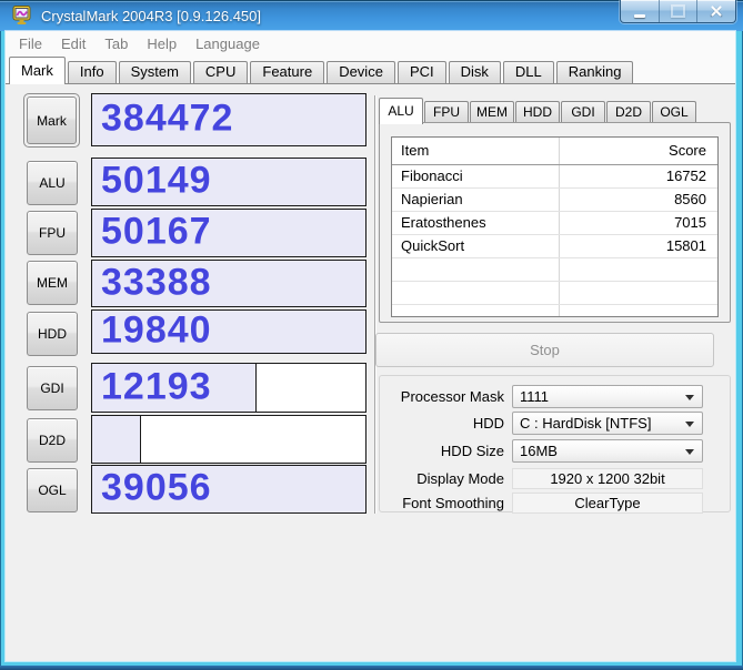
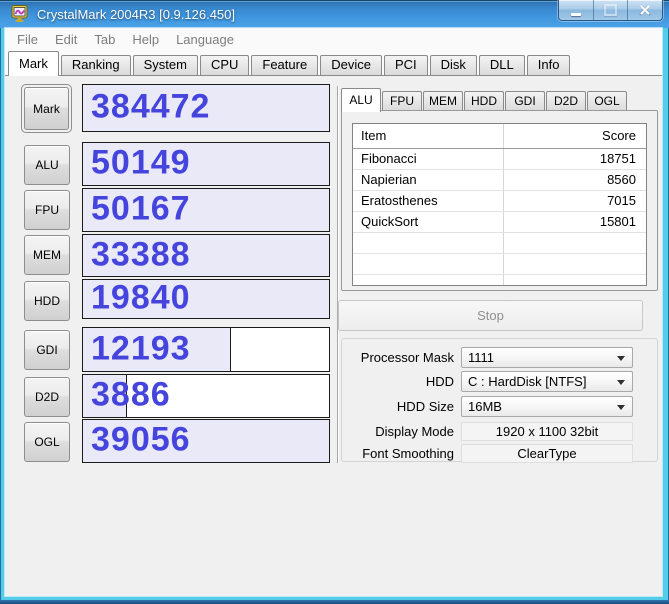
  CrystalMark 2004R3 [0.9.126.450]
  File
  Edit
  Tab
  Help
  Language
  Mark
- Info
+ Ranking
  System
  CPU
  Feature
  Device
  PCI
  Disk
  DLL
- Ranking
+ Info
  Mark
  ALU
  FPU
  MEM
  HDD
  GDI
  D2D
  OGL
  384472
  50149
  50167
  33388
  19840
  12193
+ 3886
  39056
  ALU
  FPU
  MEM
  HDD
  GDI
  D2D
  OGL
  Item
  Score
  Fibonacci
- 16752
+ 18751
  Napierian
  8560
  Eratosthenes
  7015
  QuickSort
  15801
  Stop
  Processor Mask
  1111
  HDD
  C : HardDisk [NTFS]
  HDD Size
  16MB
  Display Mode
- 1920 x 1200 32bit
+ 1920 x 1100 32bit
  Font Smoothing
  ClearType
